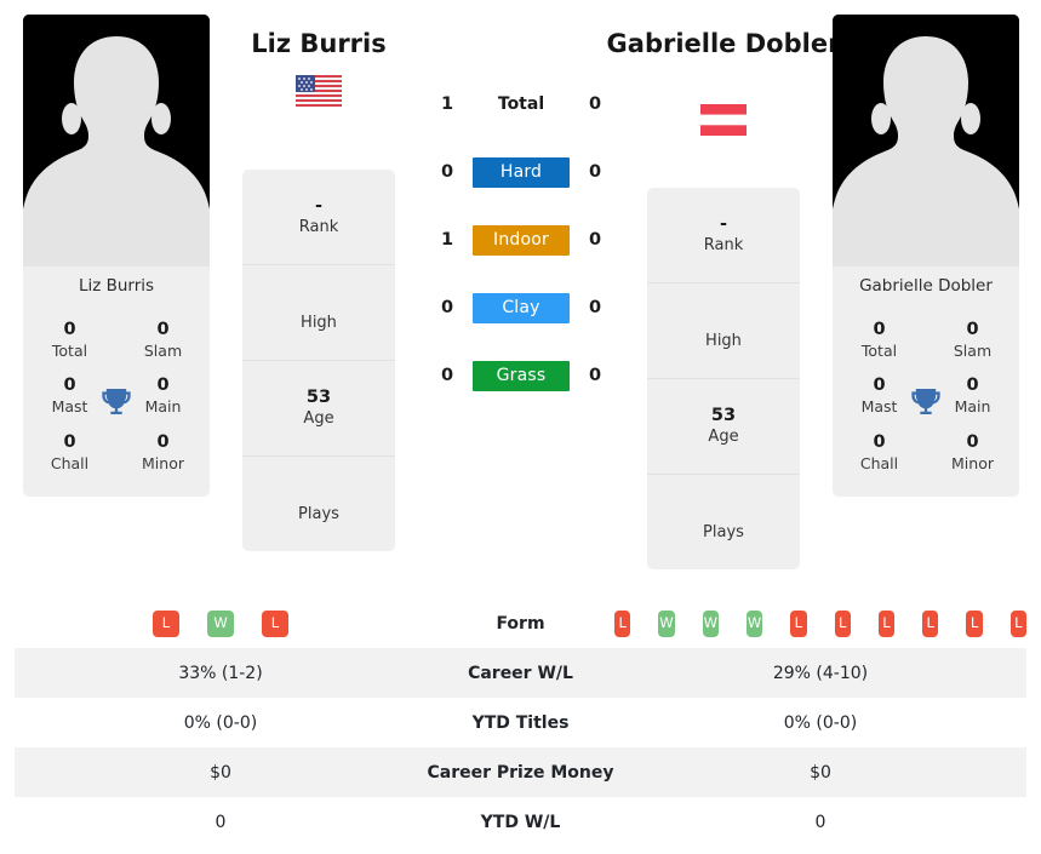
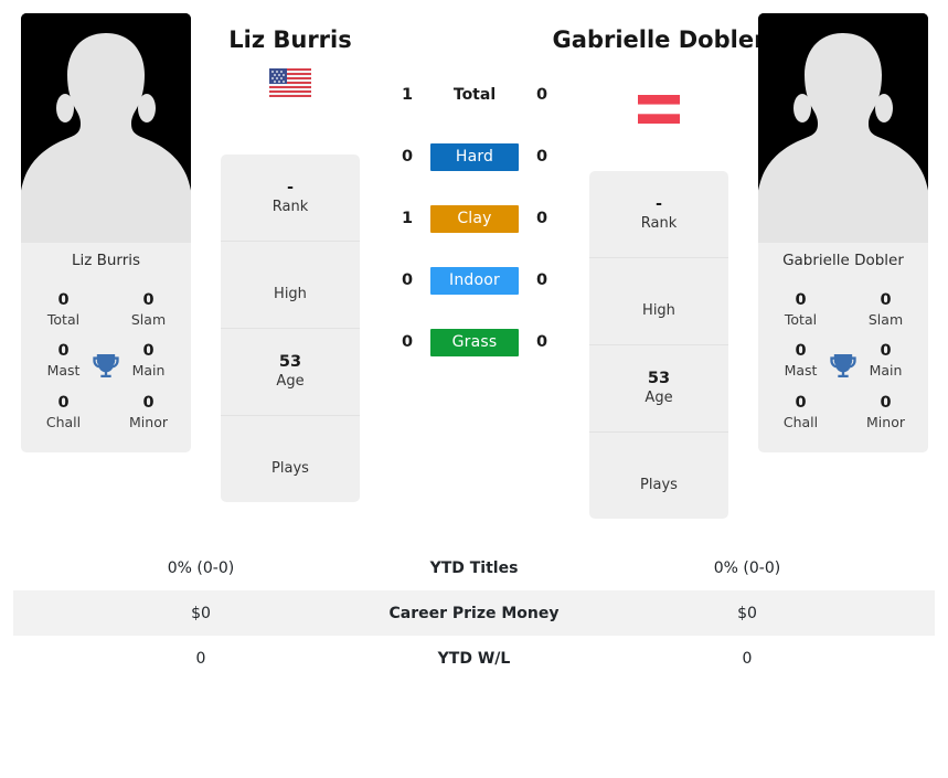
  Liz Burris
  0
  Total
  0
  Slam
  0
  Mast
  0
  Main
  0
  Chall
  0
  Minor
  Liz Burris
  -
  Rank
  High
  53
  Age
  Plays
  1
  Total
  0
  0
  Hard
  0
  1
- Indoor
+ Clay
  0
  0
- Clay
+ Indoor
  0
  0
  Grass
  0
  -
  Rank
  High
  53
  Age
  Plays
  Gabrielle Doble
  Gabrielle Dobler
  0
  Total
  0
  Slam
  0
  Mast
  0
  Main
  0
  Chall
  0
  Minor
- L W L	Form	L W W W L L L L L L
- 33% (1-2)	Career W/L	29% (4-10)
  0% (0-0)	YTD Titles	0% (0-0)
  $0	Career Prize Money	$0
  0	YTD W/L	0
